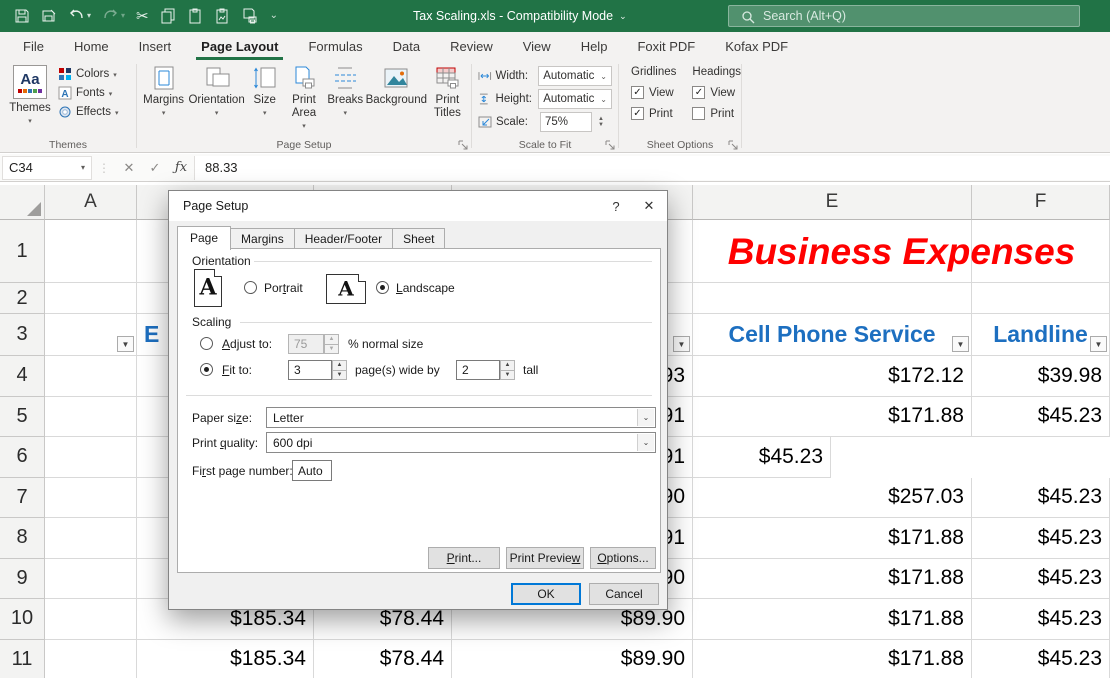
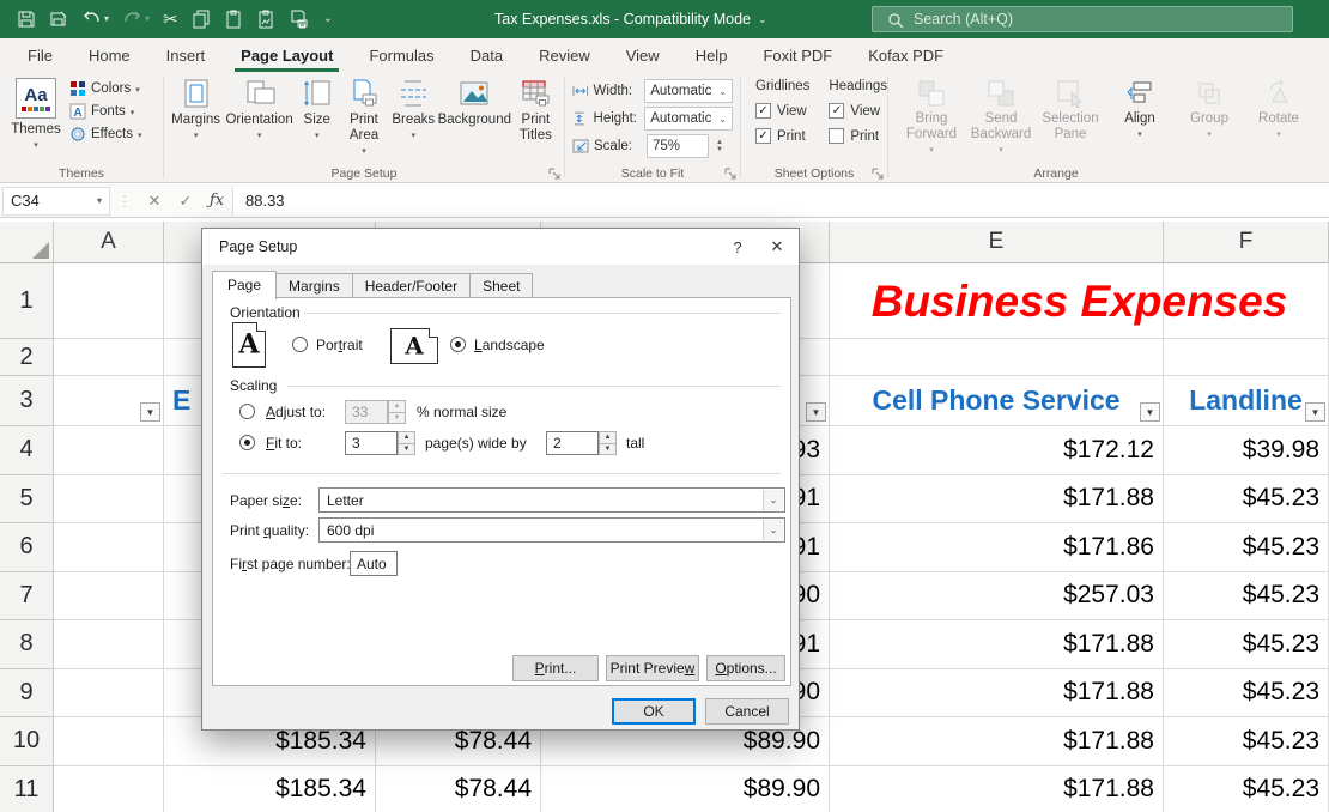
  ▾
  ▾
  ✂
  ⌄
- Tax Scaling.xls - Compatibility Mode
+ Tax Expenses.xls - Compatibility Mode
  ⌄
  Search (Alt+Q)
  File
  Home
  Insert
  Page Layout
  Formulas
  Data
  Review
  View
  Help
  Foxit PDF
  Kofax PDF
  Aa
  Themes
  Colors
  A
  Fonts
  Effects
  Themes
  Margins
  Orientation
  Size
  Print Area
  Breaks
  Background
  Print Titles
  Page Setup
  Width:
  Automatic
  ⌄
  Height:
  Automatic
  ⌄
  Scale:
  75%
  Scale to Fit
  Gridlines
  View
  Print
  Headings
  View
  Print
  Sheet Options
+ Bring Forward
+ Send Backward
+ Selection Pane
+ Align
+ Group
+ Rotate
+ Arrange
  C34
  ▾
  ⋮
  ✕
  ✓
  ƒx
  88.33
  A
  E
  F
  1
  2
  3
  ▼
  E
  ▼
  Cell Phone Service
  ▼
  Landline
  ▼
  4
  $172.12
  $39.98
  5
  $171.88
  $45.23
  6
+ $171.86
  $45.23
  7
  $257.03
  $45.23
  8
  $171.88
  $45.23
  9
  $171.88
  $45.23
  10
  $185.34
  $78.44
  $89.90
  $171.88
  $45.23
  11
  $185.34
  $78.44
  $89.90
  $171.88
  $45.23
  Business Expenses
  Page Setup
  ?
  ✕
  Page
  Margins
  Header/Footer
  Sheet
  Orientation
  A
  Portrait
  A
  Landscape
  Scaling
  Adjust to:
- 75
+ 33
  % normal size
  Fit to:
  3
  page(s) wide by
  2
  tall
  Paper size:
  Letter
  ⌄
  Print quality:
  600 dpi
  ⌄
  First page number
  Auto
  P
  rint...
  Print Previe
  w
  O
  ptions...
  OK
  Cancel
